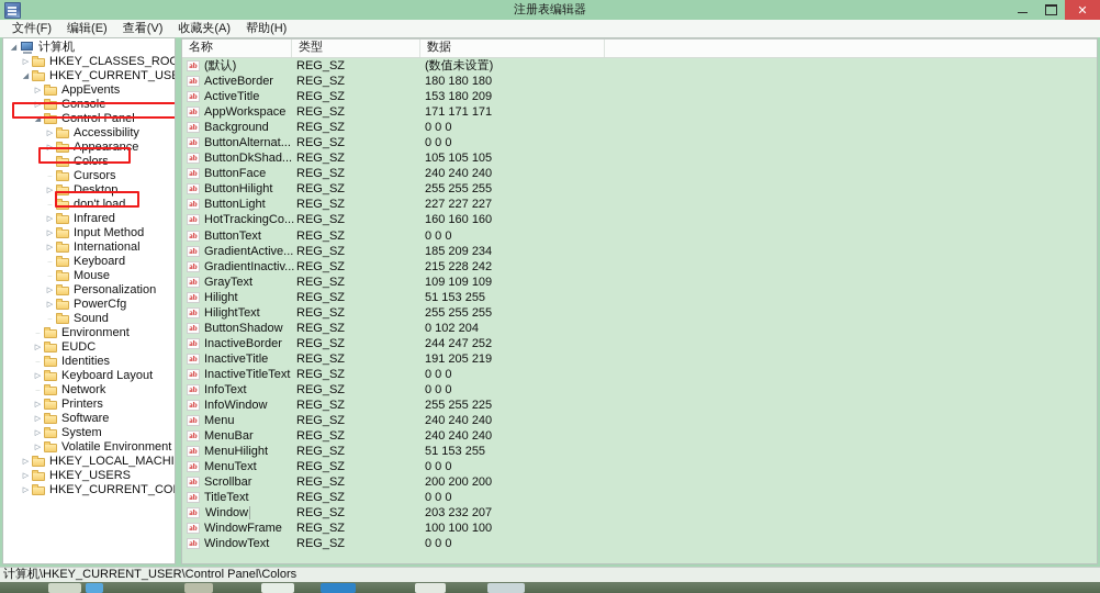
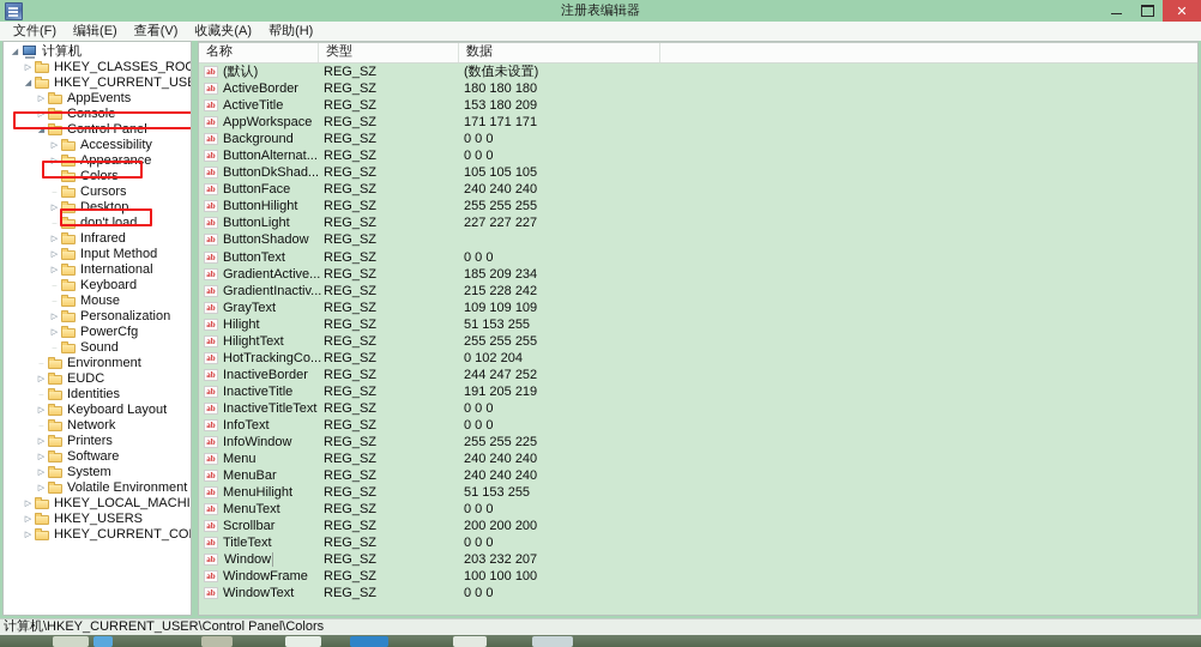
  注册表编辑器
  ✕
  文件(F)
  编辑(E)
  查看(V)
  收藏夹(A)
  帮助(H)
  计算机
  HKEY_CLASSES_ROO
  HKEY_CURRENT_US
  AppEvents
  Console
  Control Panel
  Accessibility
  Appearance
  Colors
  Cursors
  Desktop
  don't load
  Infrared
  Input Method
  International
  Keyboard
  Mouse
  Personalization
  PowerCfg
  Sound
  Environment
  EUDC
  Identities
  Keyboard Layout
  Network
  Printers
  Software
  System
  Volatile Environment
  HKEY_LOCAL_MACHI
  HKEY_USERS
  HKEY_CURRENT_CO
  名称
  类型
  数据
  ab
  (默认)
  REG_SZ
  (数值未设置)
  ab
  ActiveBorder
  REG_SZ
  180 180 180
  ab
  ActiveTitle
  REG_SZ
  153 180 209
  ab
  AppWorkspace
  REG_SZ
  171 171 171
  ab
  Background
  REG_SZ
  0 0 0
  ab
  ButtonAlternat...
  REG_SZ
  0 0 0
  ab
  ButtonDkShad...
  REG_SZ
  105 105 105
  ab
  ButtonFace
  REG_SZ
  240 240 240
  ab
  ButtonHilight
  REG_SZ
  255 255 255
  ab
  ButtonLight
  REG_SZ
  227 227 227
  ab
- HotTrackingCo...
+ ButtonShadow
  REG_SZ
- 160 160 160
  ab
  ButtonText
  REG_SZ
  0 0 0
  ab
  GradientActive...
  REG_SZ
  185 209 234
  ab
  GradientInactiv...
  REG_SZ
  215 228 242
  ab
  GrayText
  REG_SZ
  109 109 109
  ab
  Hilight
  REG_SZ
  51 153 255
  ab
  HilightText
  REG_SZ
  255 255 255
  ab
- ButtonShadow
+ HotTrackingCo...
  REG_SZ
  0 102 204
  ab
  InactiveBorder
  REG_SZ
  244 247 252
  ab
  InactiveTitle
  REG_SZ
  191 205 219
  ab
  InactiveTitleText
  REG_SZ
  0 0 0
  ab
  InfoText
  REG_SZ
  0 0 0
  ab
  InfoWindow
  REG_SZ
  255 255 225
  ab
  Menu
  REG_SZ
  240 240 240
  ab
  MenuBar
  REG_SZ
  240 240 240
  ab
  MenuHilight
  REG_SZ
  51 153 255
  ab
  MenuText
  REG_SZ
  0 0 0
  ab
  Scrollbar
  REG_SZ
  200 200 200
  ab
  TitleText
  REG_SZ
  0 0 0
  ab
  Window
  REG_SZ
  203 232 207
  ab
  WindowFrame
  REG_SZ
  100 100 100
  ab
  WindowText
  REG_SZ
  0 0 0
  计算机\HKEY_CURRENT_USER\Control Panel\Colors
